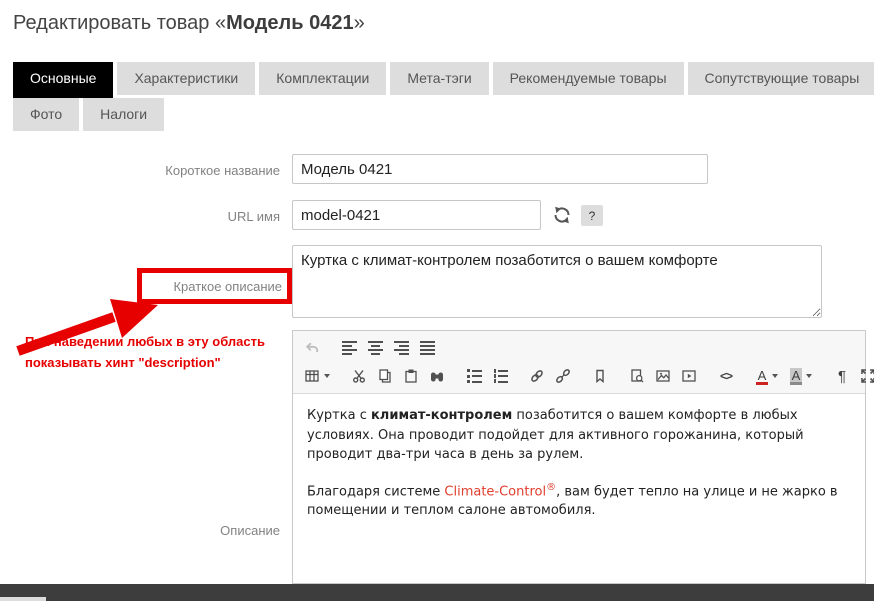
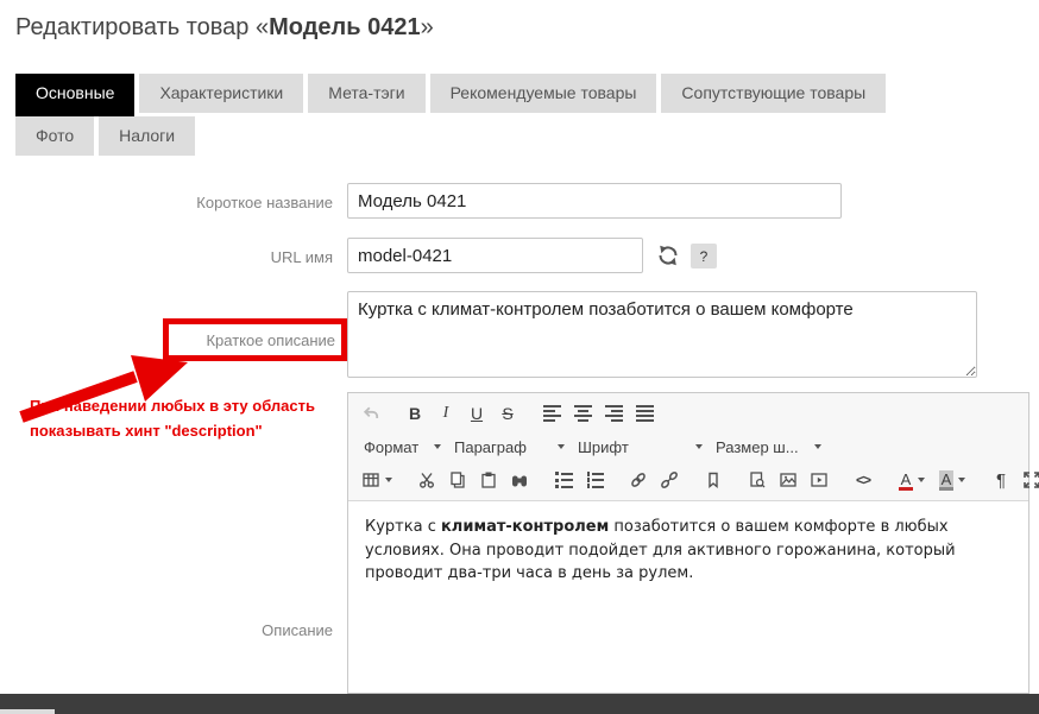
  Редактировать товар «Модель 0421»
  Основные
  Характеристики
- Комплектации
  Мета-тэги
  Рекомендуемые товары
  Сопутствующие товары
  Фото
  Налоги
  Короткое название
  Модель 0421
  URL имя
  model-0421
  ?
  Куртка с климат-контролем позаботится о вашем комфорте
  Краткое описание
  При наведении любых в эту область
  показывать хинт "description"
  Описание
+ B
+ I
+ U
+ S
+ Формат
+ Параграф
+ Шрифт
+ Размер ш...
  <>
  A
  A
  ¶
  Куртка с климат-контролем позаботится о вашем комфорте в любых условиях. Она проводит подойдет для активного горожанина, который проводит два-три часа в день за рулем.
- Благодаря системе Climate-Control®, вам будет тепло на улице и не жарко в помещении и теплом салоне автомобиля.
